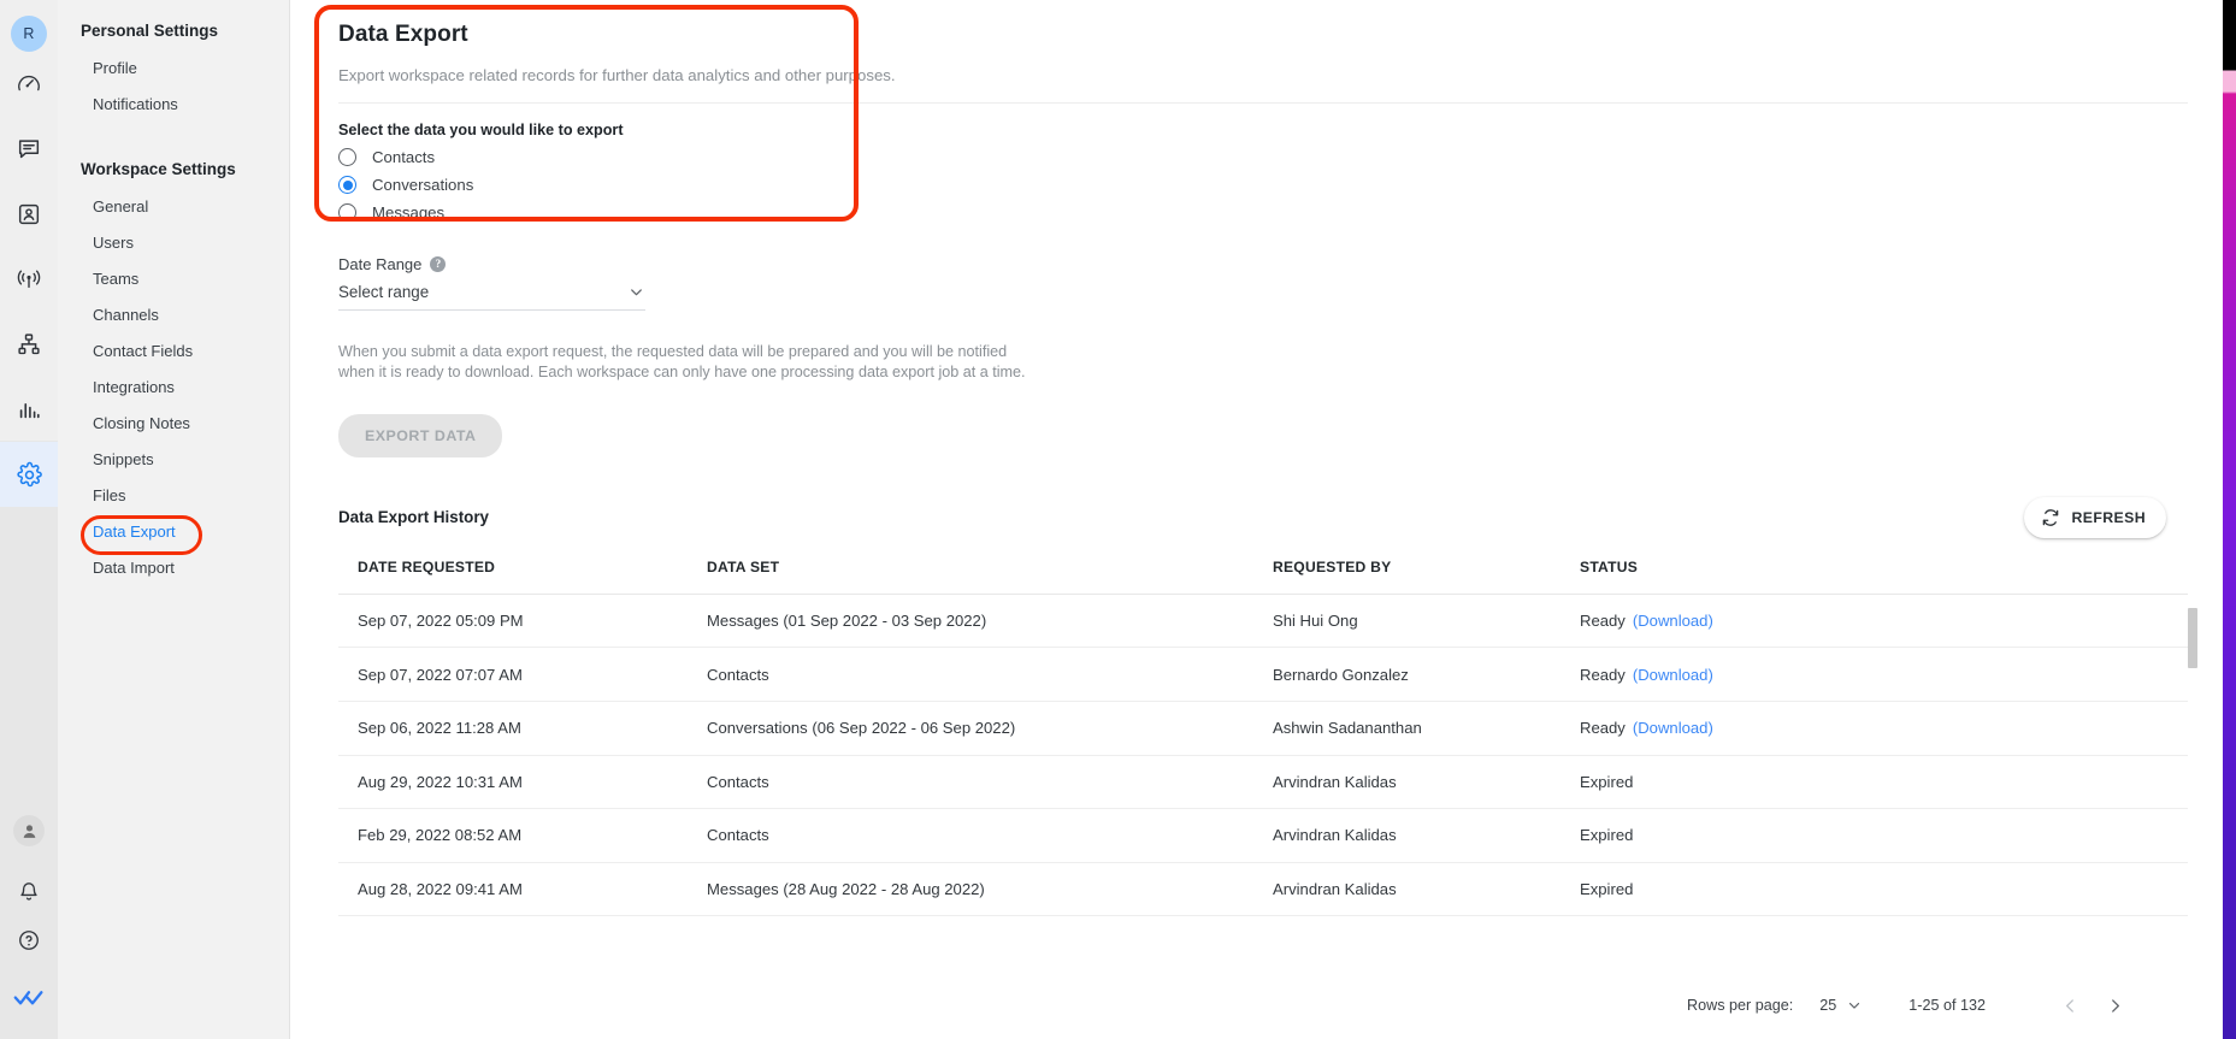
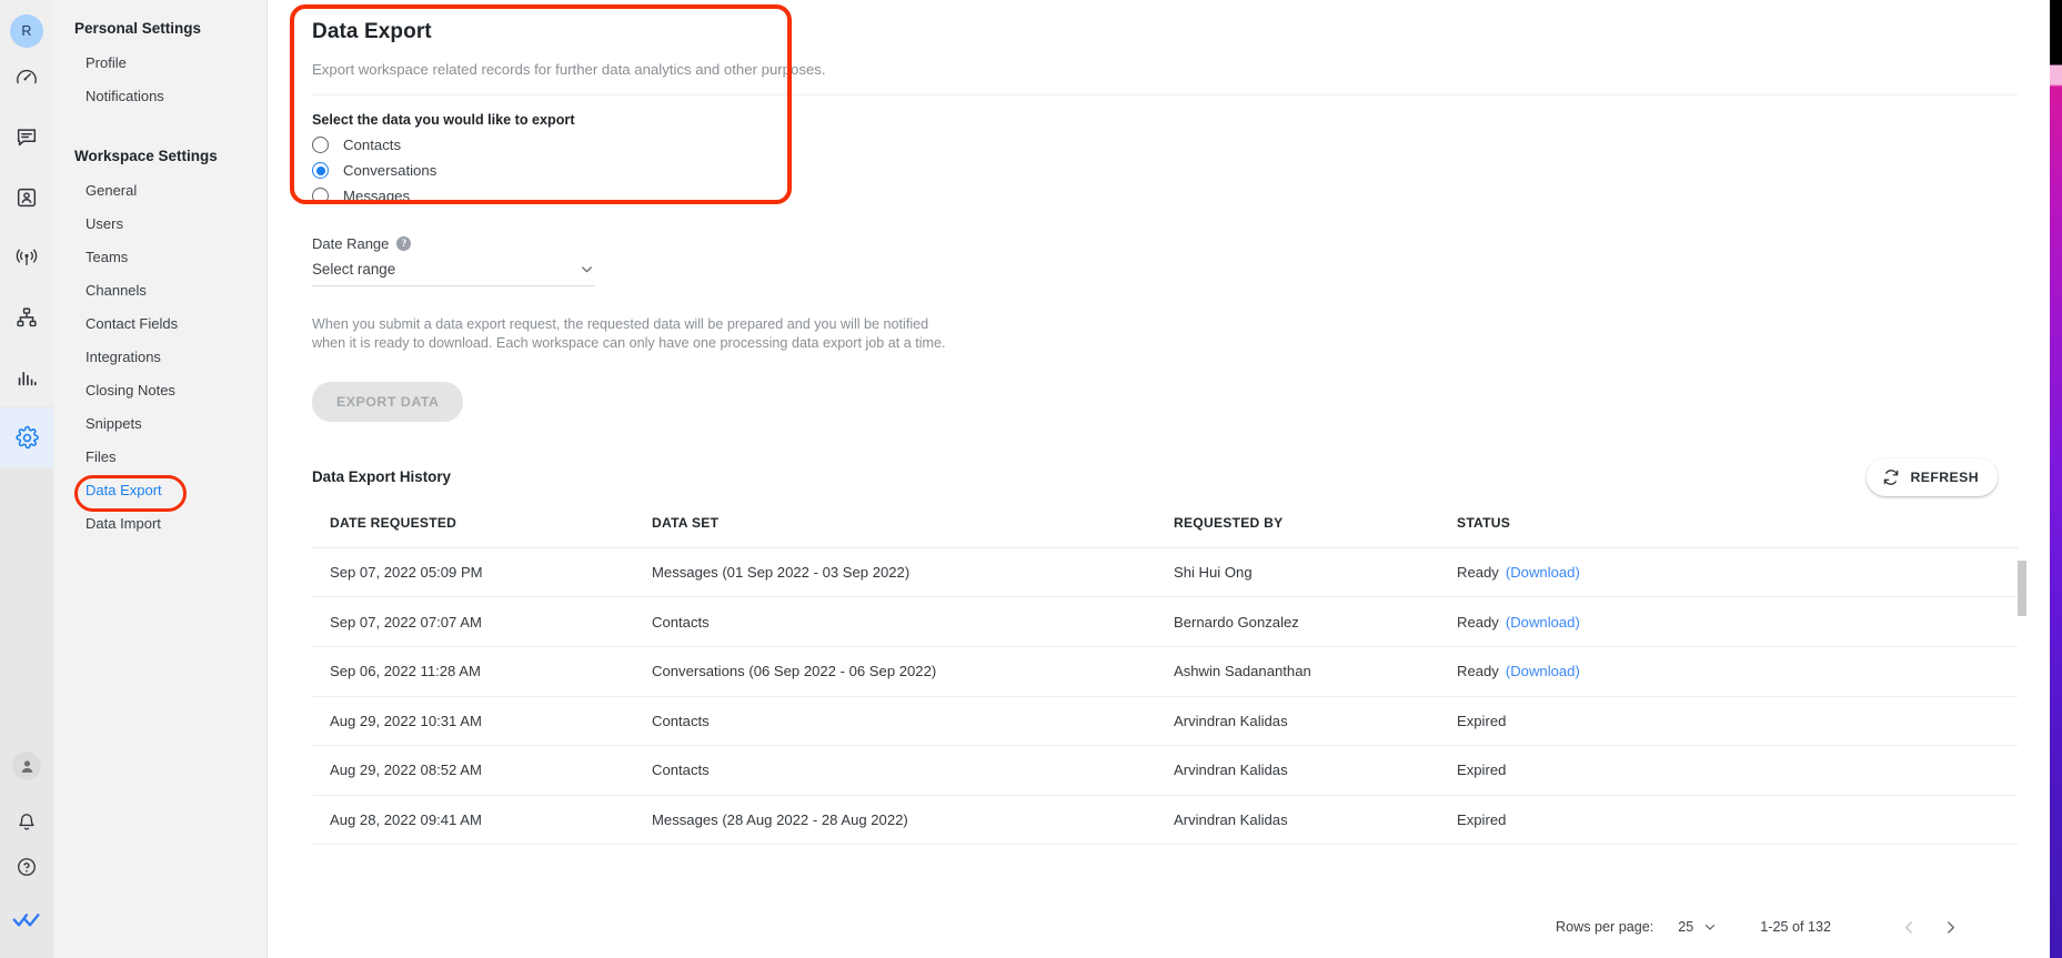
  R
  Personal Settings
  Profile
  Notifications
  Workspace Settings
  General
  Users
  Teams
  Channels
  Contact Fields
  Integrations
  Closing Notes
  Snippets
  Files
  Data Export
  Data Import
  Data Export
  Export workspace related records for further data analytics and other purposes.
  Select the data you would like to export
  Contacts
  Conversations
  Messages
  Date Range
  ?
  Select range
  When you submit a data export request, the requested data will be prepared and you will be notified when it is ready to download. Each workspace can only have one processing data export job at a time.
  EXPORT DATA
  Data Export History
  REFRESH
  DATE REQUESTED	DATA SET	REQUESTED BY	STATUS
  Sep 07, 2022 05:09 PM	Messages (01 Sep 2022 - 03 Sep 2022)	Shi Hui Ong	Ready (Download)
  Sep 07, 2022 07:07 AM	Contacts	Bernardo Gonzalez	Ready (Download)
  Sep 06, 2022 11:28 AM	Conversations (06 Sep 2022 - 06 Sep 2022)	Ashwin Sadananthan	Ready (Download)
  Aug 29, 2022 10:31 AM	Contacts	Arvindran Kalidas	Expired
- Feb 29, 2022 08:52 AM	Contacts	Arvindran Kalidas	Expired
+ Aug 29, 2022 08:52 AM	Contacts	Arvindran Kalidas	Expired
  Aug 28, 2022 09:41 AM	Messages (28 Aug 2022 - 28 Aug 2022)	Arvindran Kalidas	Expired
  Rows per page:
  25
  1-25 of 132
